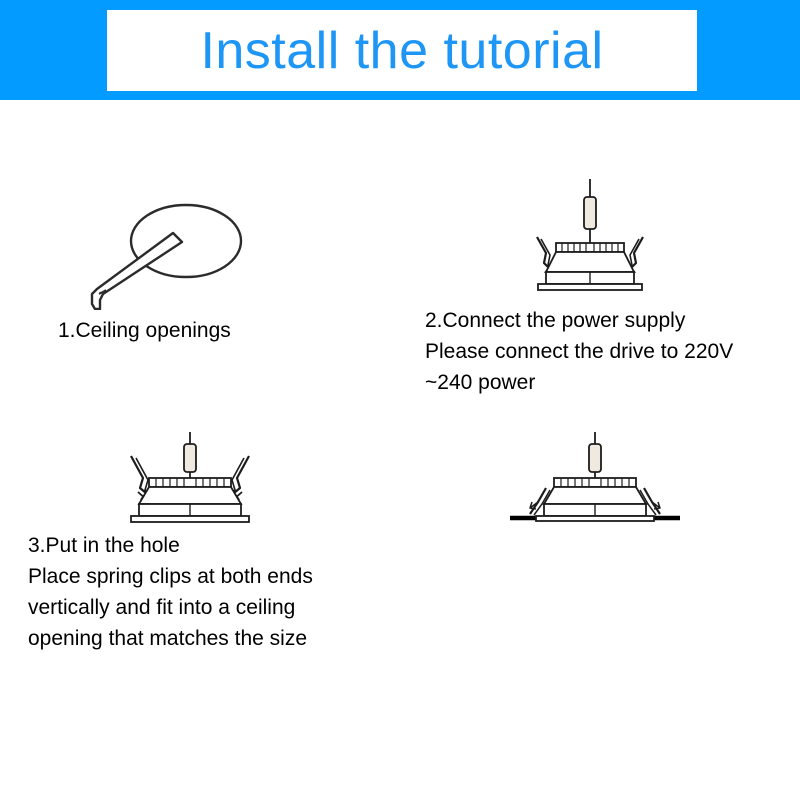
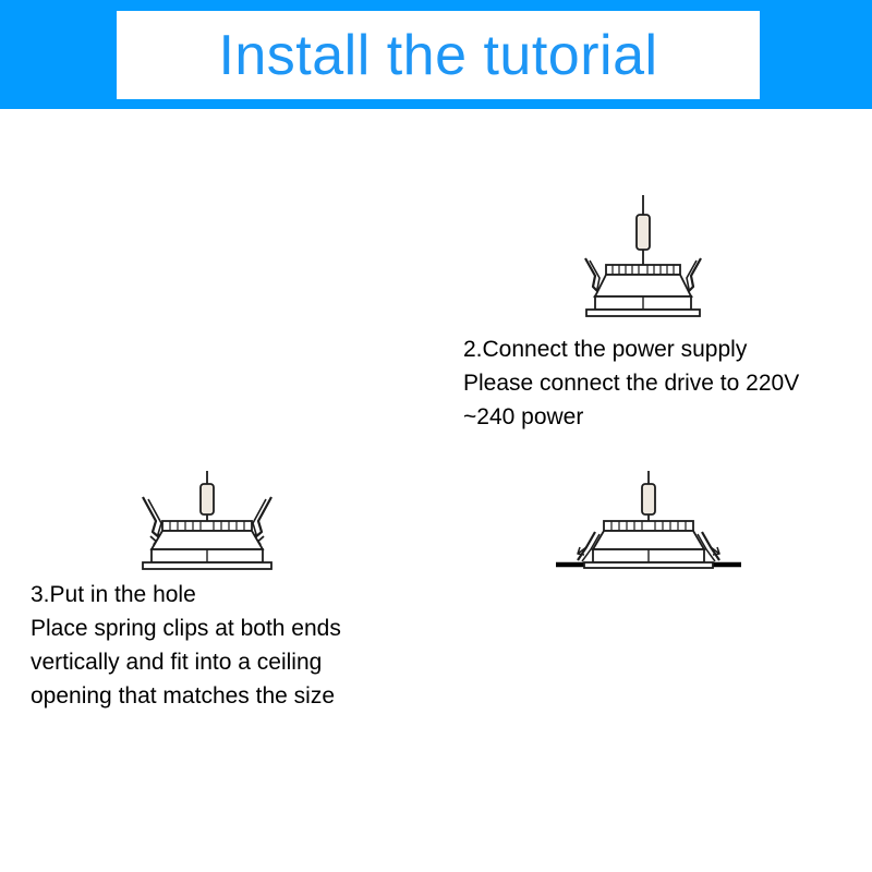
  Install the tutorial
- 1.Ceiling openings
  2.Connect the power supply
  Please connect the drive to 220V
  ~240 power
  3.Put in the hole
  Place spring clips at both ends
  vertically and fit into a ceiling
  opening that matches the size
